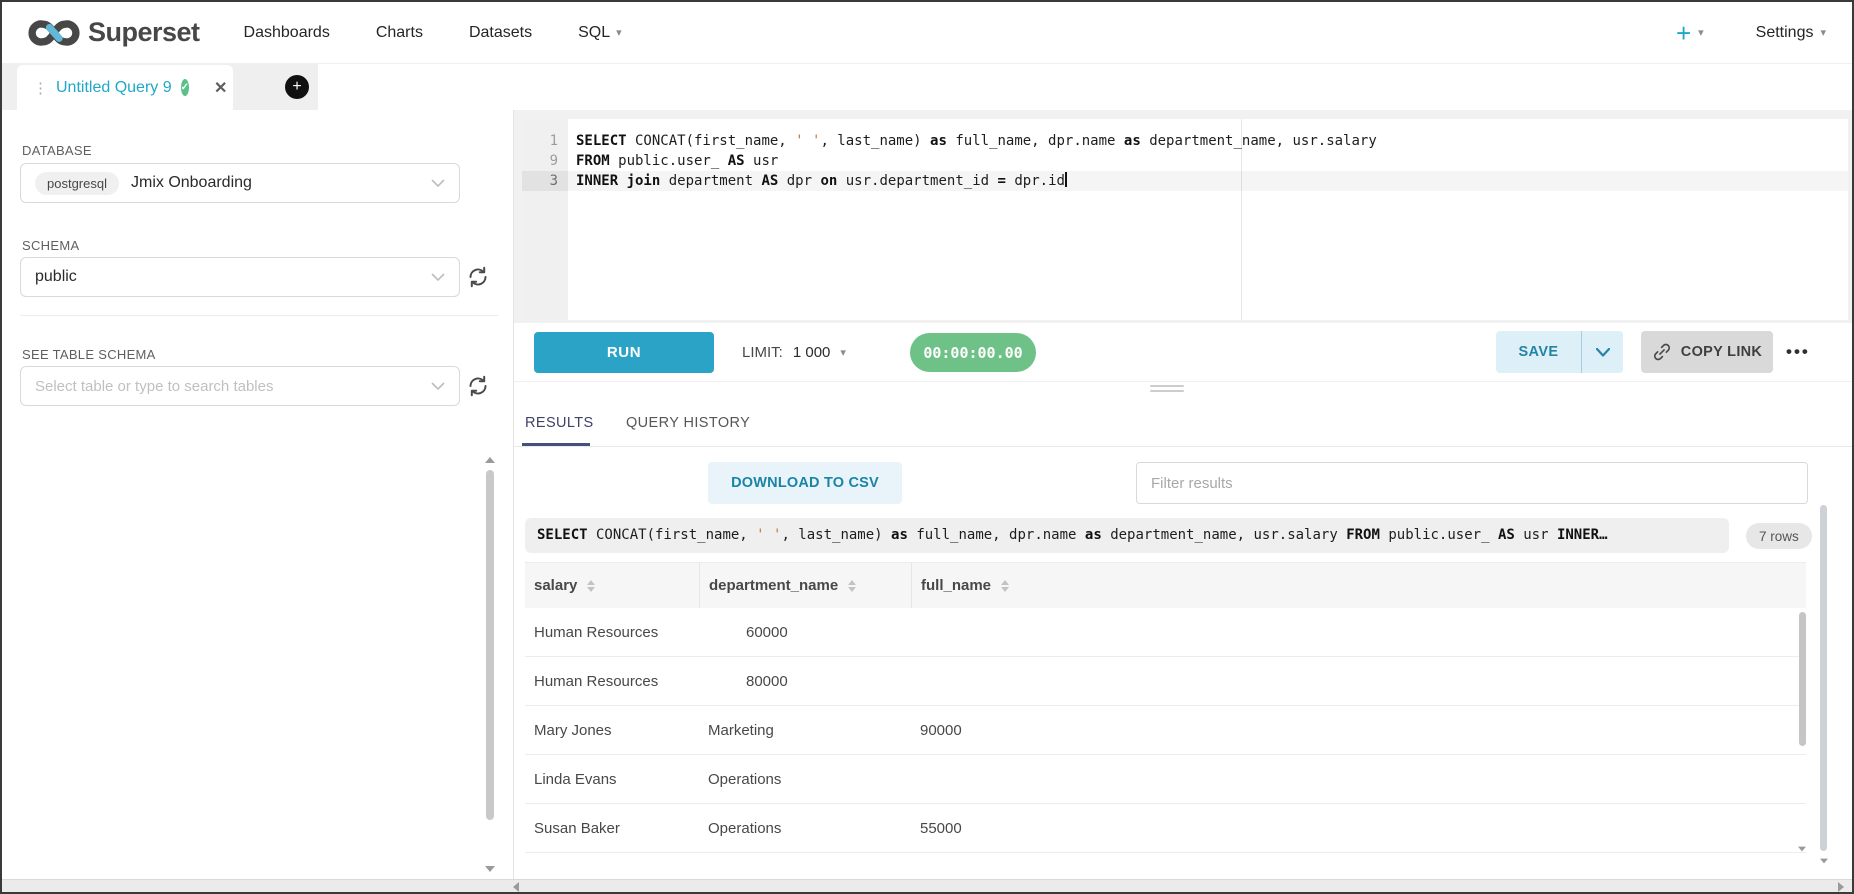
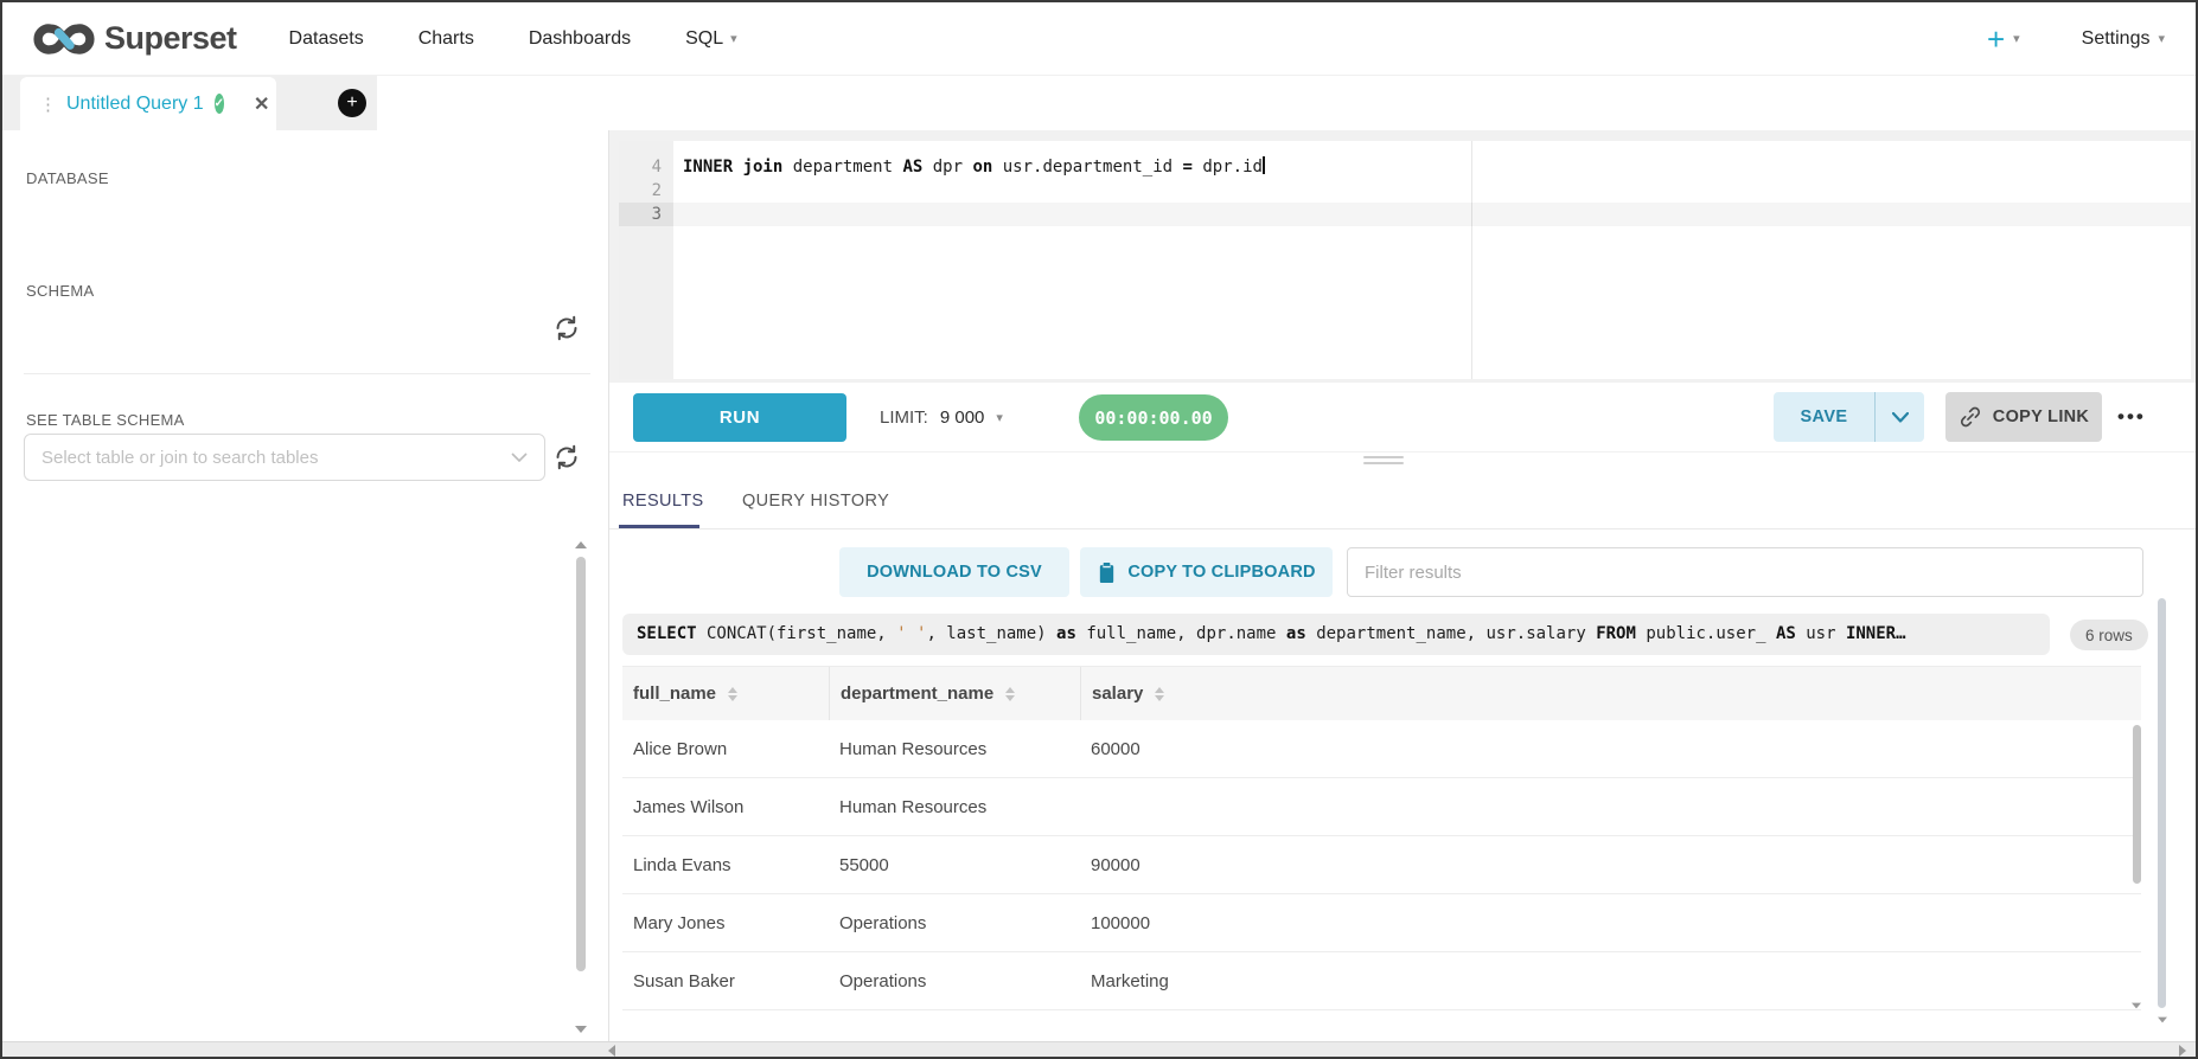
  Superset
- Dashboards
+ Datasets
  Charts
- Datasets
+ Dashboards
  SQL
  ▾
  +
  ▾
  Settings
  ▾
  ⋮
- Untitled Query 9
+ Untitled Query 1
  ✓
  ✕
  +
  DATABASE
- postgresql
- Jmix Onboarding
  SCHEMA
- public
  SEE TABLE SCHEMA
- Select table or type to search tables
+ Select table or join to search tables
- 1
+ 4
- 9
+ 2
  3
- SELECT CONCAT(first_name, ' ', last_name) as full_name, dpr.name as department_name, usr.salary
- FROM public.user_ AS usr
  INNER join department AS dpr on usr.department_id = dpr.id
  RUN
  LIMIT:
- 1 000
+ 9 000
  ▾
  00:00:00.00
  SAVE
  COPY LINK
  •••
  RESULTS
  QUERY HISTORY
  DOWNLOAD TO CSV
+ COPY TO CLIPBOARD
  Filter results
  SELECT CONCAT(first_name, ' ', last_name) as full_name, dpr.name as department_name, usr.salary FROM public.user_ AS usr INNER…
- 7 rows
+ 6 rows
- salary
+ full_name
  department_name
- full_name
+ salary
+ Alice Brown
  Human Resources
  60000
+ James Wilson
  Human Resources
- 80000
- Mary Jones
+ Linda Evans
- Marketing
+ 55000
  90000
- Linda Evans
+ Mary Jones
  Operations
+ 100000
  Susan Baker
  Operations
- 55000
+ Marketing
